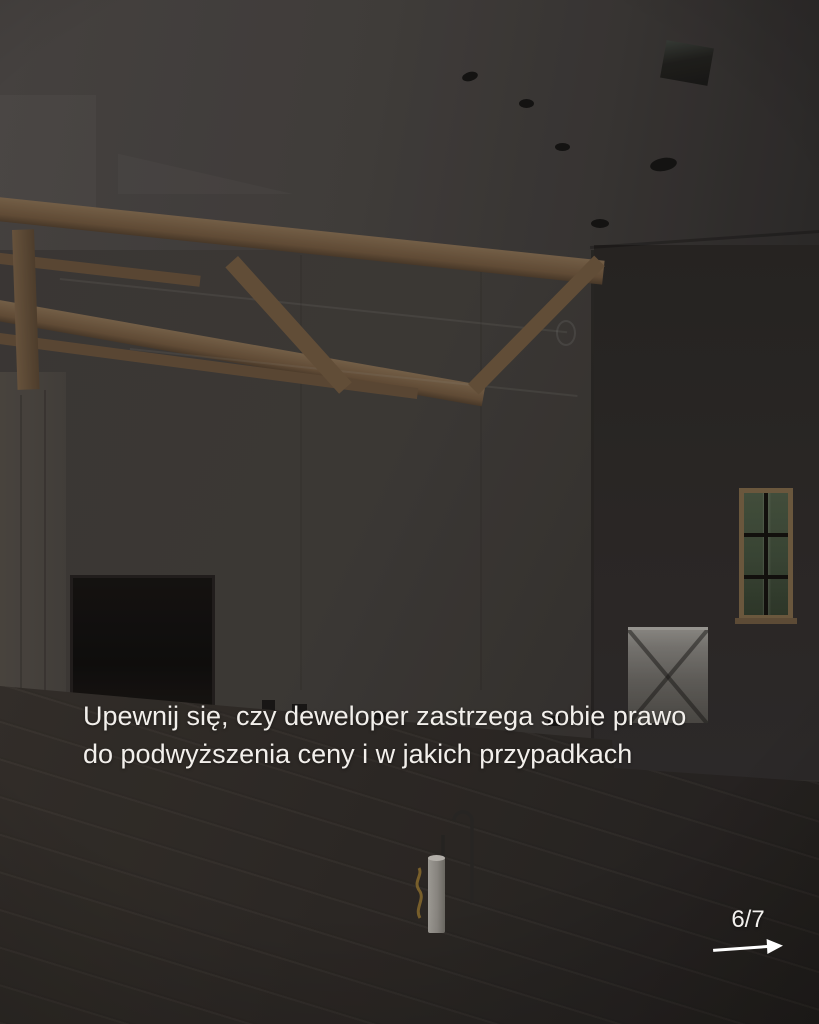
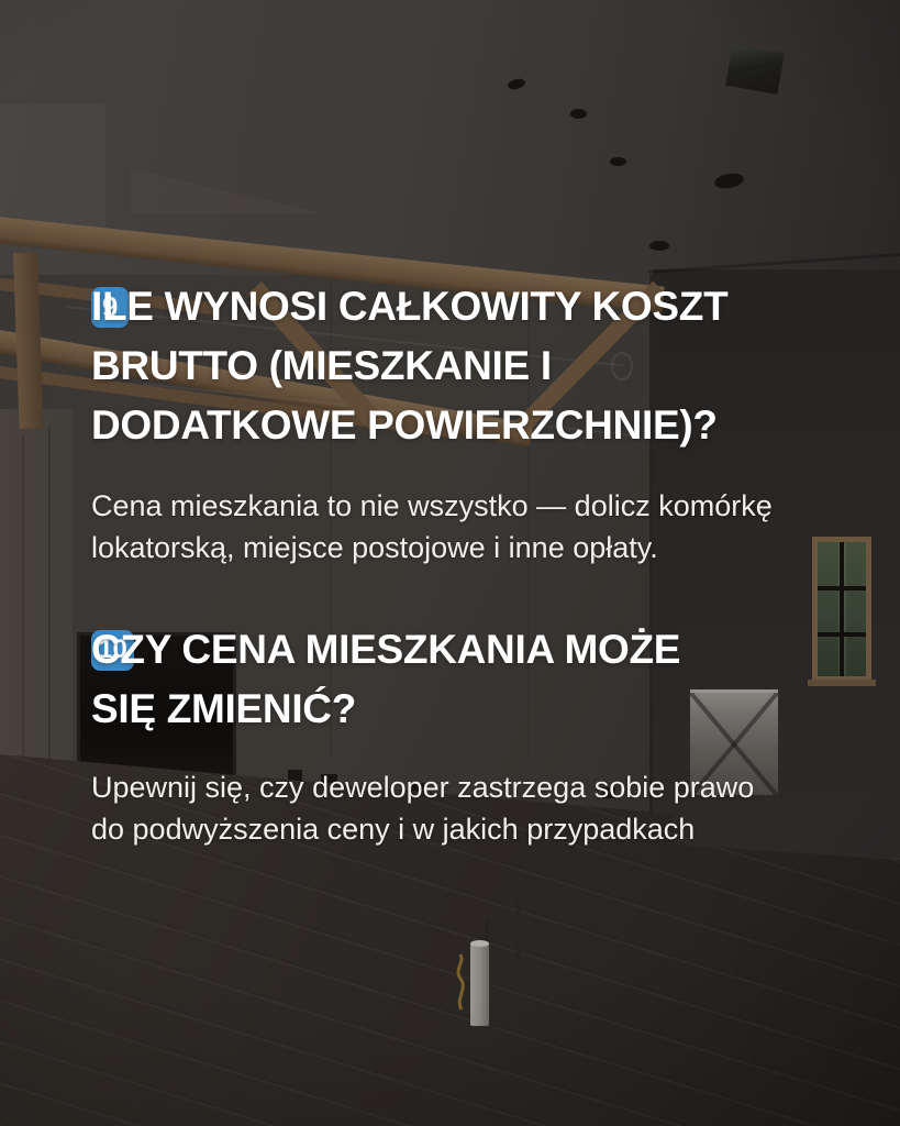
+ 9
+ ILE WYNOSI CAŁKOWITY KOSZT
+ BRUTTO (MIESZKANIE I
+ DODATKOWE POWIERZCHNIE)?
+ Cena mieszkania to nie wszystko — dolicz komórkę
+ lokatorską, miejsce postojowe i inne opłaty.
+ 10
+ CZY CENA MIESZKANIA MOŻE
+ SIĘ ZMIENIĆ?
  Upewnij się, czy deweloper zastrzega sobie prawo
  do podwyższenia ceny i w jakich przypadkach
- 6/7
